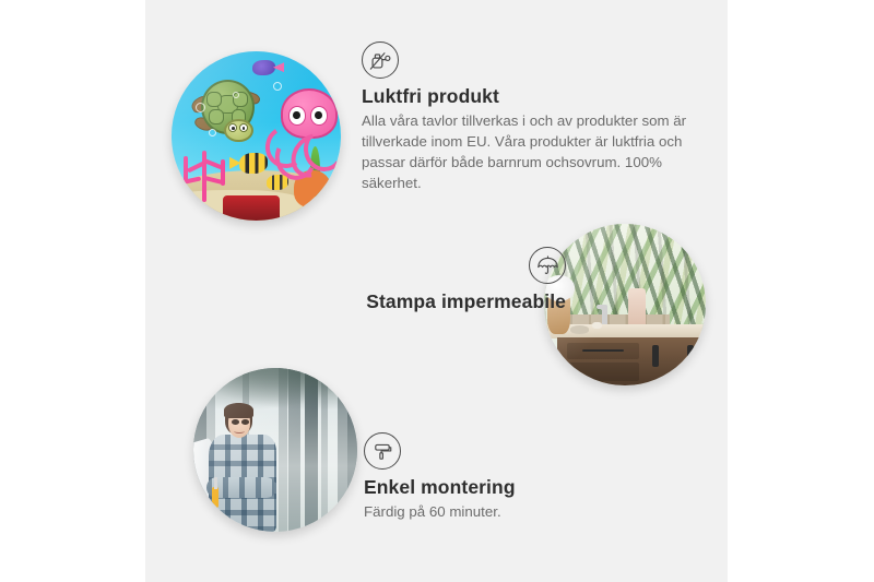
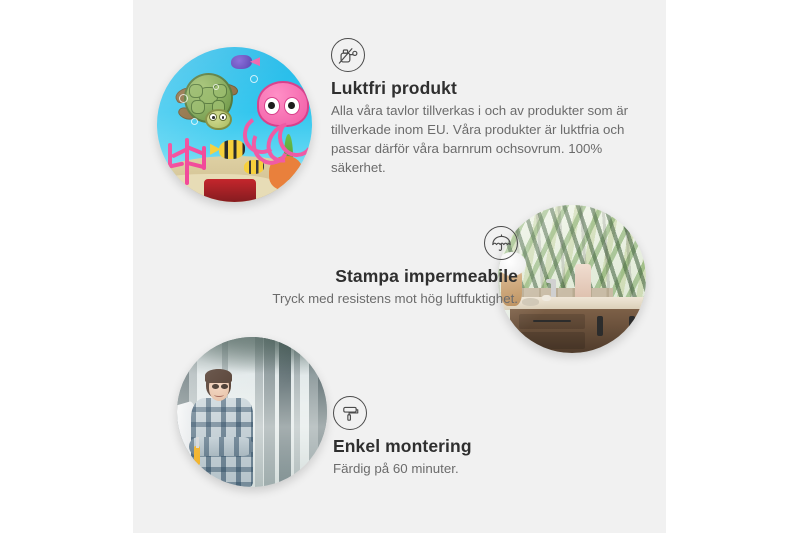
  Luktfri produkt
- Alla våra tavlor tillverkas i och av produkter som är tillverkade inom EU. Våra produkter är luktfria och passar därför både barnrum ochsovrum. 100% säkerhet.
+ Alla våra tavlor tillverkas i och av produkter som är tillverkade inom EU. Våra produkter är luktfria och passar därför våra barnrum ochsovrum. 100% säkerhet.
  Stampa impermeabile
+ Tryck med resistens mot hög luftfuktighet.
  Enkel montering
  Färdig på 60 minuter.
